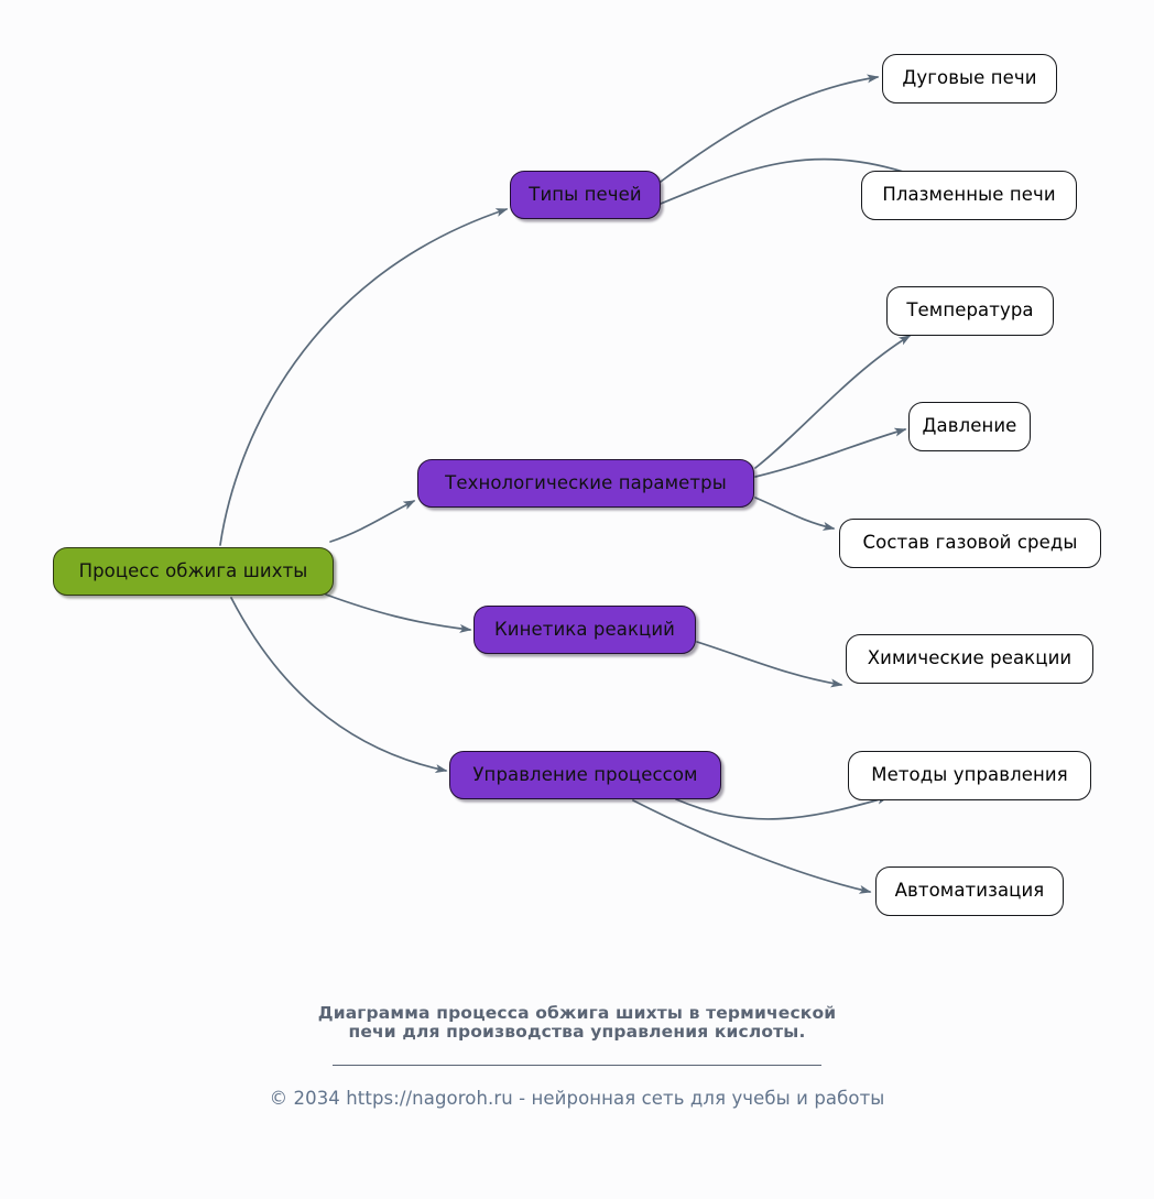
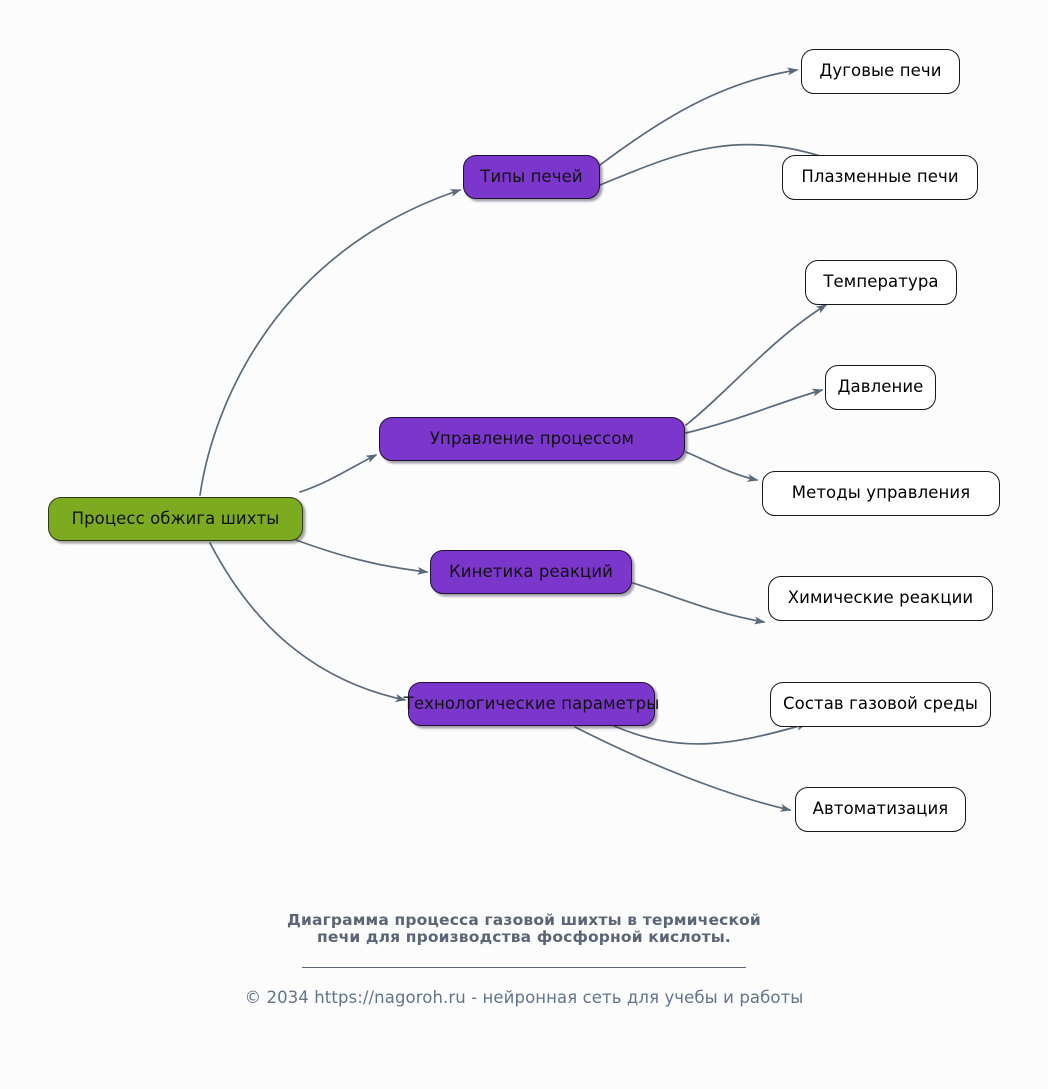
  Процесс обжига шихты
  Типы печей
- Технологические параметры
+ Управление процессом
  Кинетика реакций
- Управление процессом
+ Технологические параметры
  Дуговые печи
  Плазменные печи
  Температура
  Давление
- Состав газовой среды
+ Методы управления
  Химические реакции
- Методы управления
+ Состав газовой среды
  Автоматизация
- Диаграмма процесса обжига шихты в термической
+ Диаграмма процесса газовой шихты в термической
- печи для производства управления кислоты.
+ печи для производства фосфорной кислоты.
  © 2034 https://nagoroh.ru - нейронная сеть для учебы и работы
